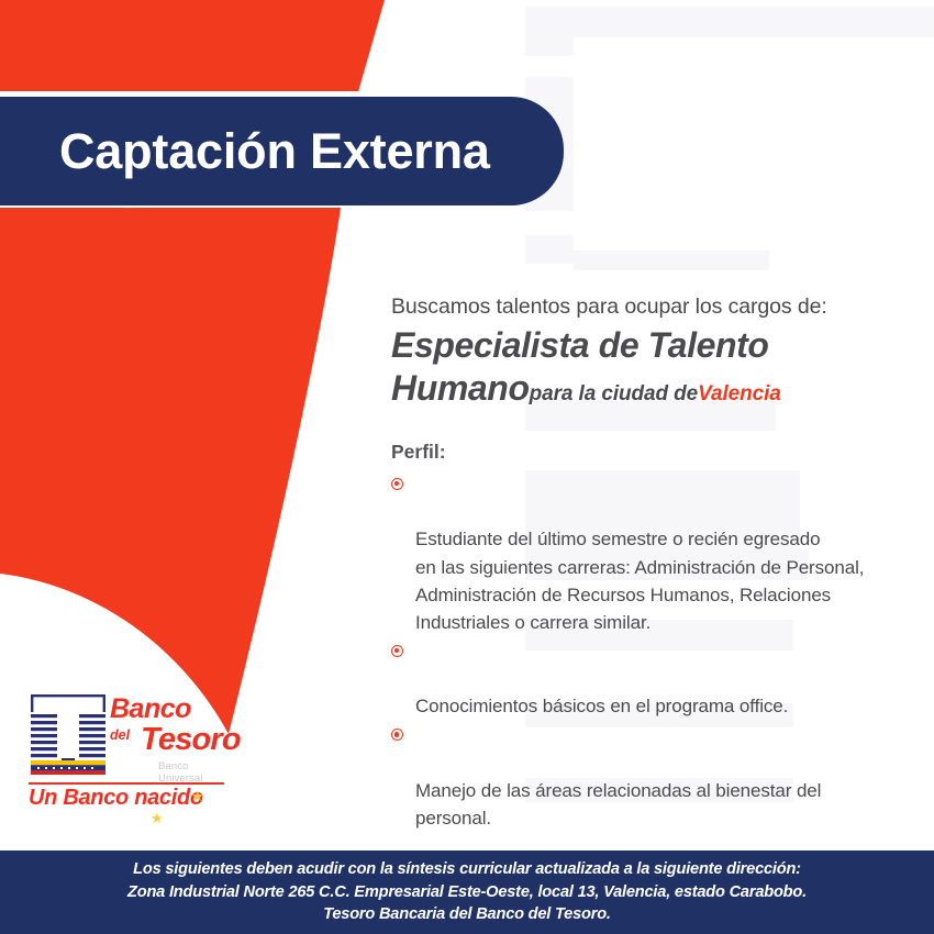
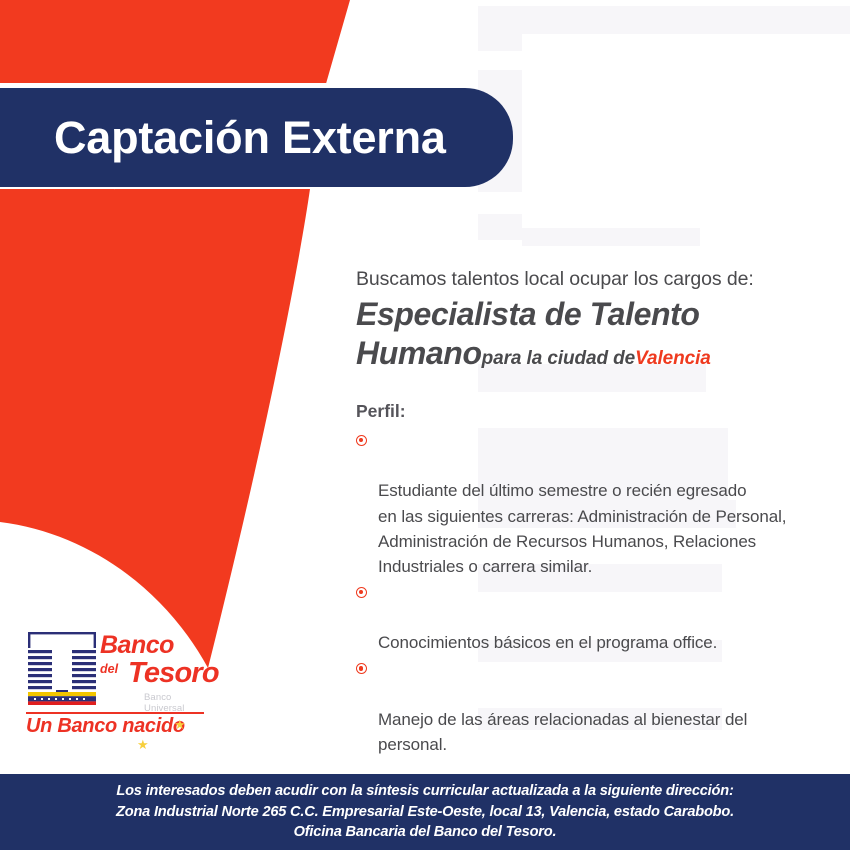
  Captación Externa
- Buscamos talentos para ocupar los cargos de:
+ Buscamos talentos local ocupar los cargos de:
  Especialista de Talento Humanopara la ciudad deValencia
  Perfil:
  Estudiante del último semestre o recién egresado
  en las siguientes carreras: Administración de Personal,
  Administración de Recursos Humanos, Relaciones
  Industriales o carrera similar.
  Conocimientos básicos en el programa office.
  Manejo de las áreas relacionadas al bienestar del
  personal.
  Banco
  del
  Tesoro
  Banco Universal
  Un Banco nacido
  ★
  ★
- Los siguientes deben acudir con la síntesis curricular actualizada a la siguiente dirección:
+ Los interesados deben acudir con la síntesis curricular actualizada a la siguiente dirección:
  Zona Industrial Norte 265 C.C. Empresarial Este-Oeste, local 13, Valencia, estado Carabobo.
- Tesoro Bancaria del Banco del Tesoro.
+ Oficina Bancaria del Banco del Tesoro.
